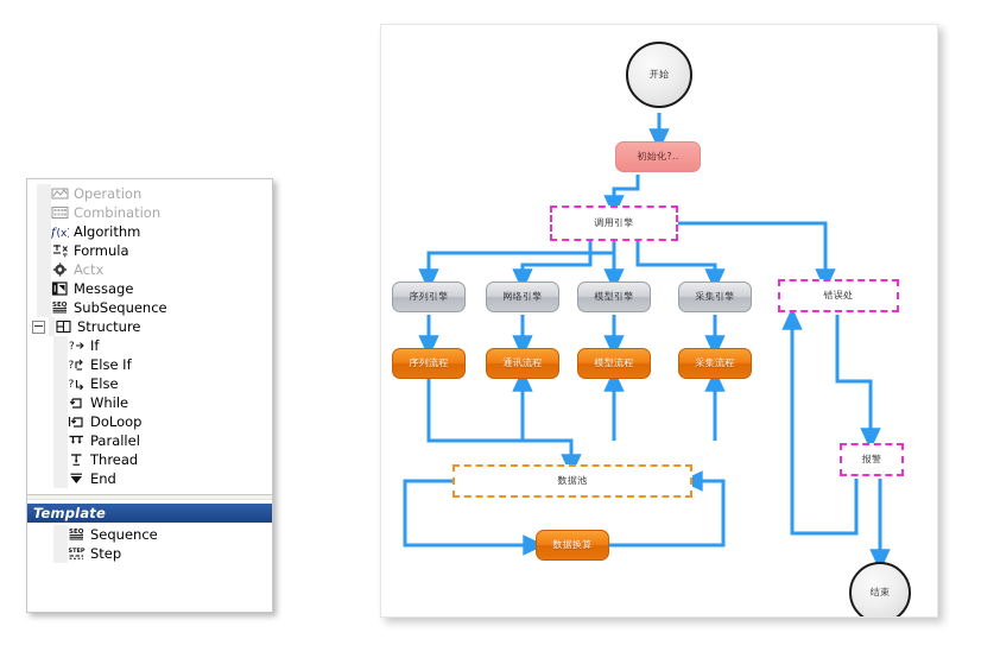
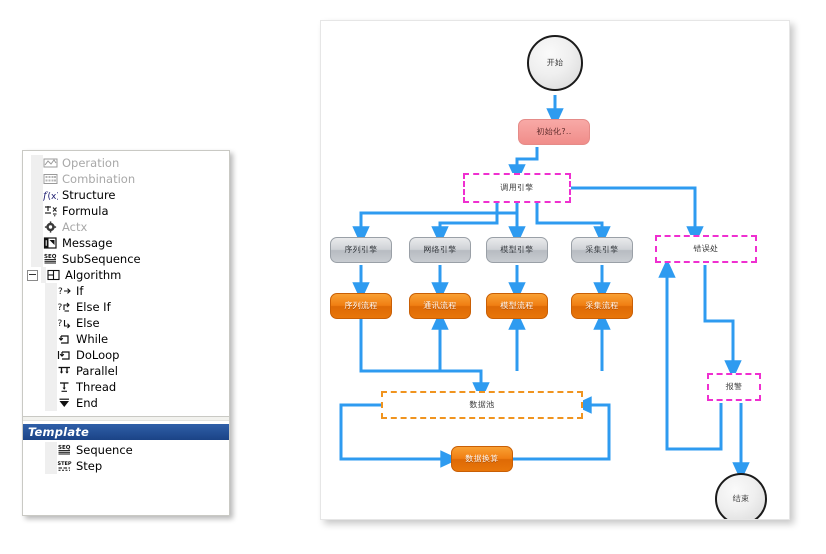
  Operation
  Combination
  f
- Algorithm
+ Structure
  Formula
  Actx
  Message
  SubSequence
- Structure
+ Algorithm
  ?
  If
  ?
  Else If
  ?
  Else
  While
  DoLoop
  Parallel
  Thread
  End
  Template
  Sequence
  Step
  开始
  初始化?..
  调用引擎
  序列引擎
  网络引擎
  模型引擎
  采集引擎
  序列流程
  通讯流程
  模型流程
  采集流程
  数据池
  数据换算
  错误处
  报警
  结束
